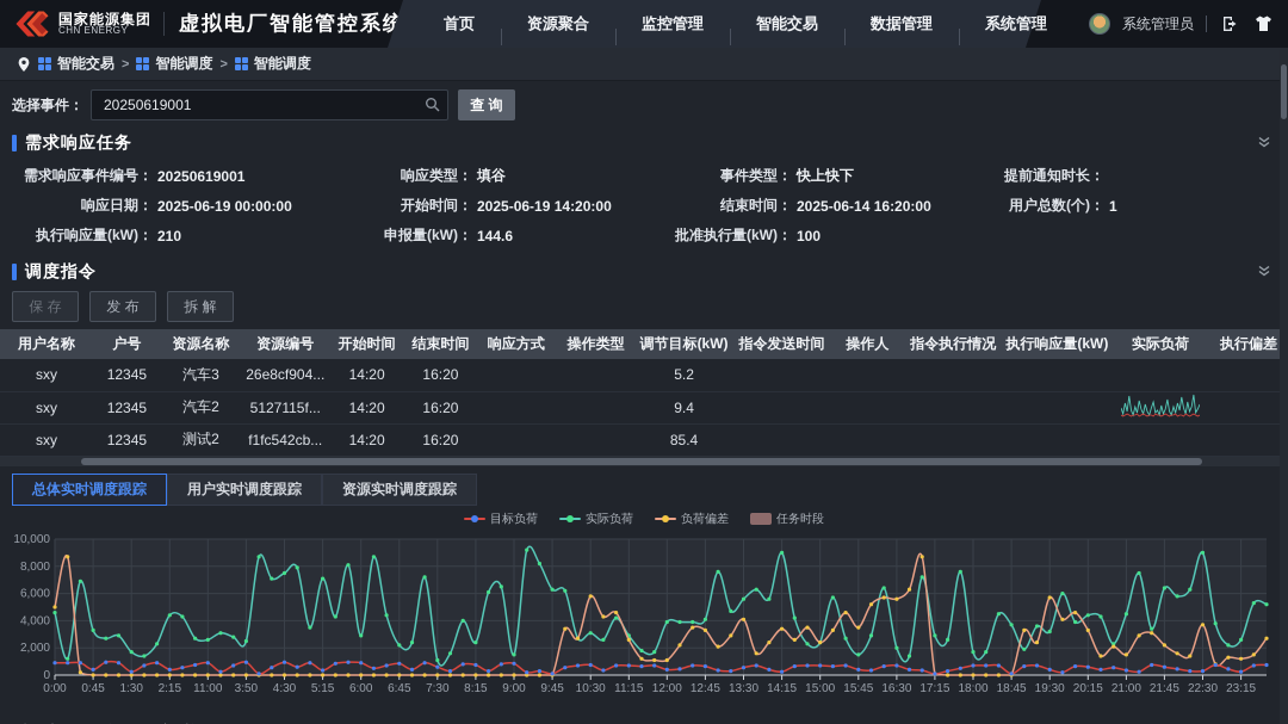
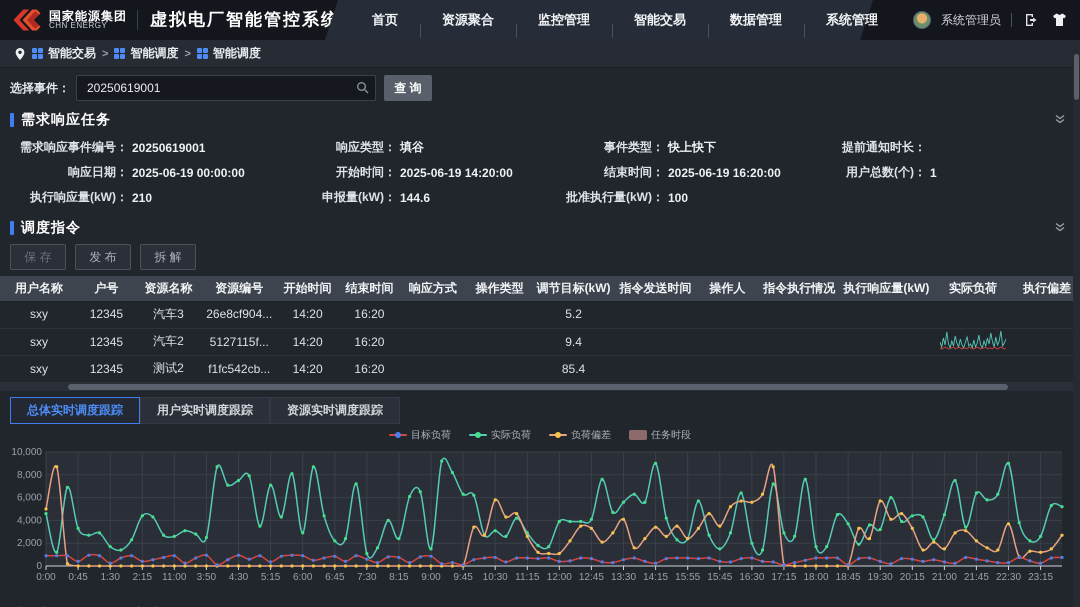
  国家能源集团
  CHN ENERGY
  虚拟电厂智能管控系统
  首页
  资源聚合
  监控管理
  智能交易
  数据管理
  系统管理
  系统管理员
  智能交易
  >
  智能调度
  >
  智能调度
  选择事件：
  20250619001
  查 询
  需求响应任务
  需求响应事件编号：
  20250619001
  响应类型：
  填谷
  事件类型：
  快上快下
  提前通知时长：
  响应日期：
  2025-06-19 00:00:00
  开始时间：
  2025-06-19 14:20:00
  结束时间：
- 2025-06-14 16:20:00
+ 2025-06-19 16:20:00
  用户总数(个)：
  1
  执行响应量(kW)：
  210
  申报量(kW)：
  144.6
  批准执行量(kW)：
  100
  调度指令
  保 存
  发 布
  拆 解
  用户名称	户号	资源名称	资源编号	开始时间	结束时间	响应方式	操作类型	调节目标(kW)	指令发送时间	操作人	指令执行情况	执行响应量(kW)	实际负荷	执行偏差
  sxy	12345	汽车3	26e8cf904...	14:20	16:20			5.2
  sxy	12345	汽车2	5127115f...	14:20	16:20			9.4
  sxy	12345	测试2	f1fc542cb...	14:20	16:20			85.4
  总体实时调度跟踪
  用户实时调度跟踪
  资源实时调度跟踪
  目标负荷
  实际负荷
  负荷偏差
  任务时段
  0:00
  0:45
  1:30
  2:15
  11:00
  3:50
  4:30
  5:15
  6:00
  6:45
  7:30
  8:15
  9:00
  9:45
  10:30
  11:15
  12:00
  12:45
  13:30
  14:15
- 15:00
+ 15:55
  15:45
  16:30
  17:15
  18:00
  18:45
  19:30
  20:15
  21:00
  21:45
  22:30
  23:15
  0
  2,000
  4,000
  6,000
  8,000
  10,000
